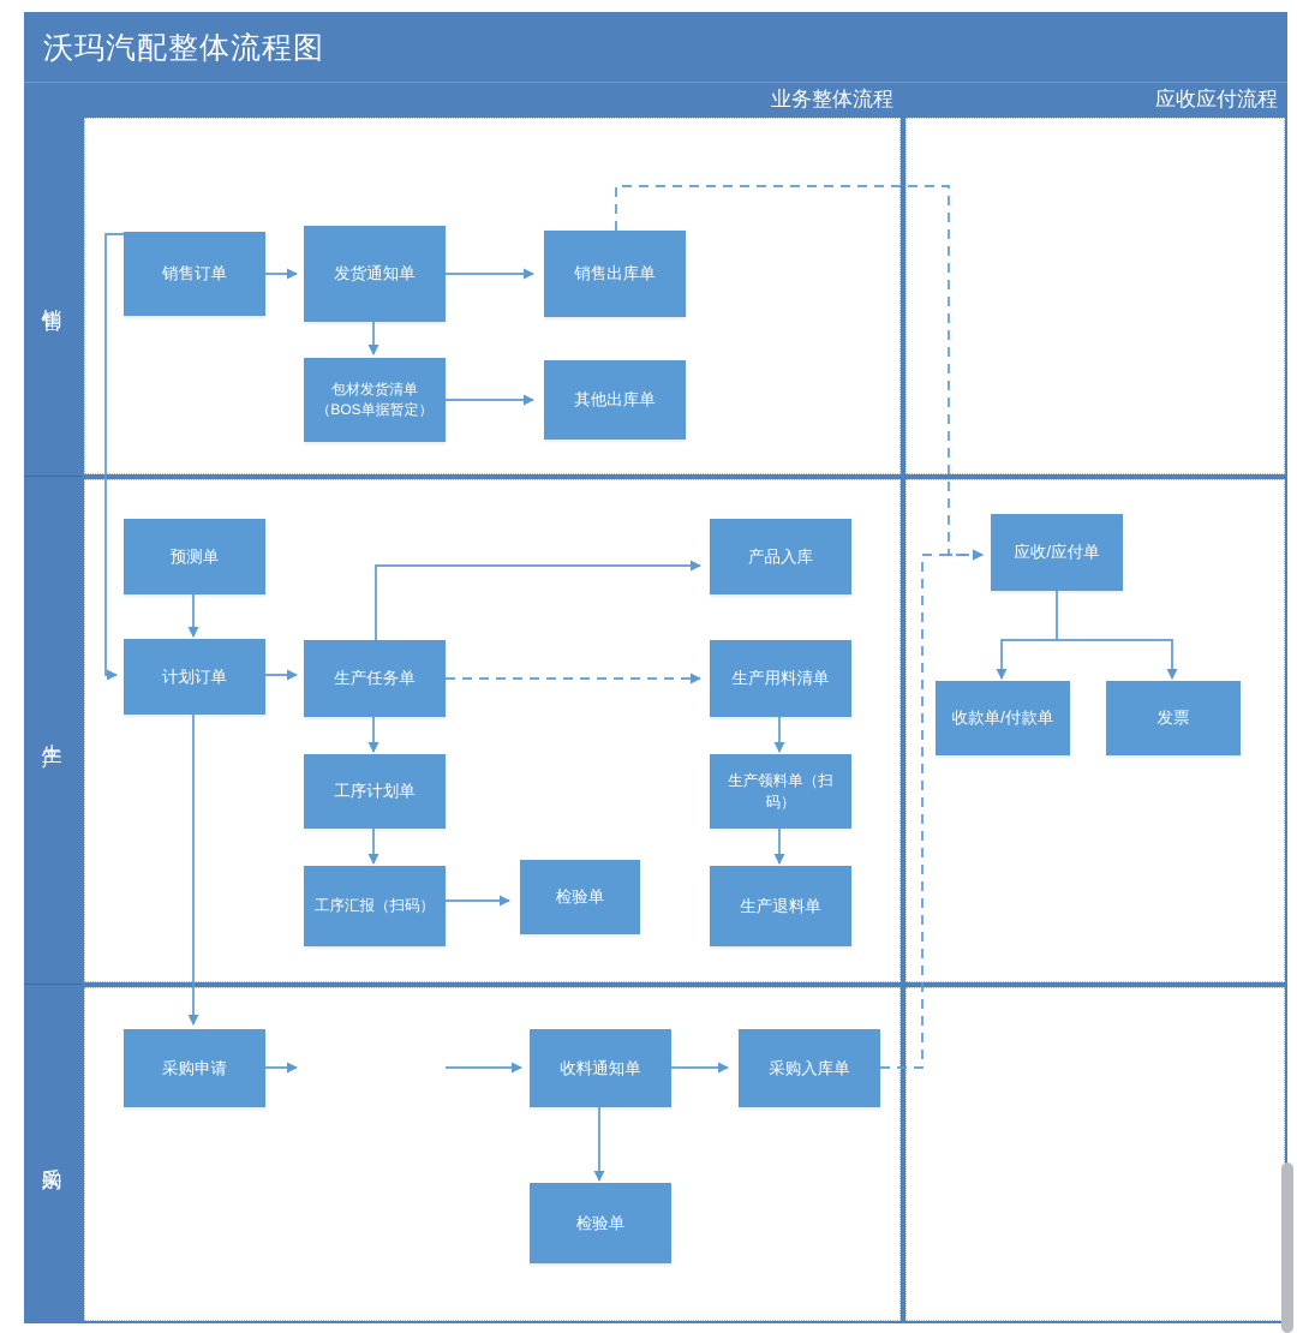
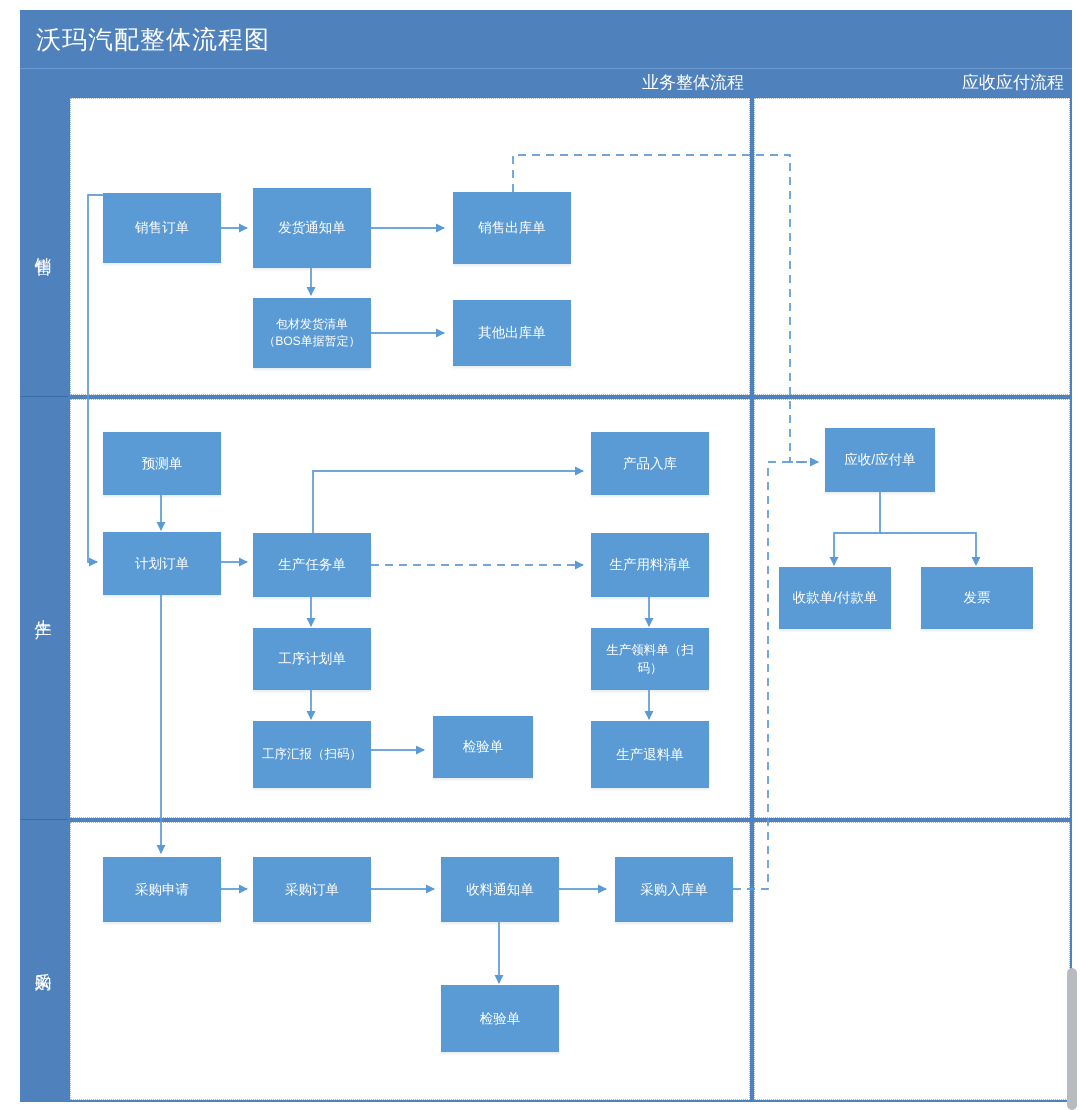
  沃玛汽配整体流程图
  业务整体流程
  应收应付流程
  销售订单
  发货通知单
  销售出库单
  包材发货清单
  （BOS单据暂定）
  其他出库单
  预测单
  计划订单
  生产任务单
  产品入库
  生产用料清单
  工序计划单
  生产领料单（扫码）
  工序汇报（扫码）
  检验单
  生产退料单
  采购申请
+ 采购订单
  收料通知单
  采购入库单
  检验单
  应收/应付单
  收款单/付款单
  发票
